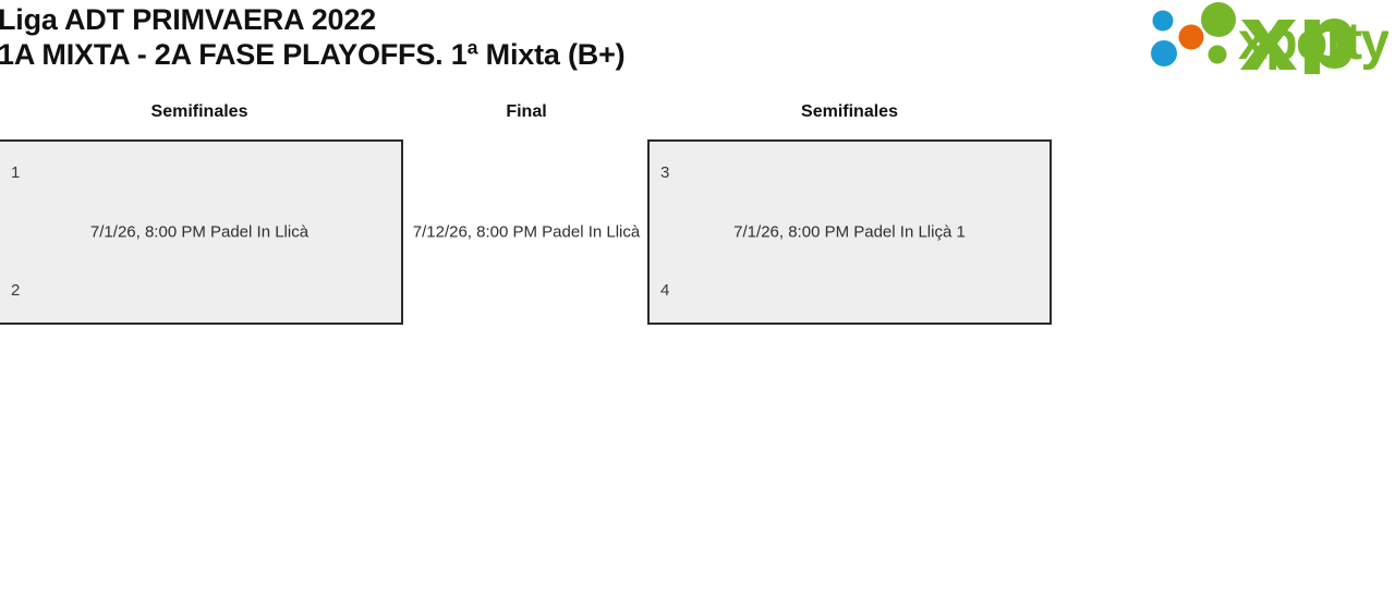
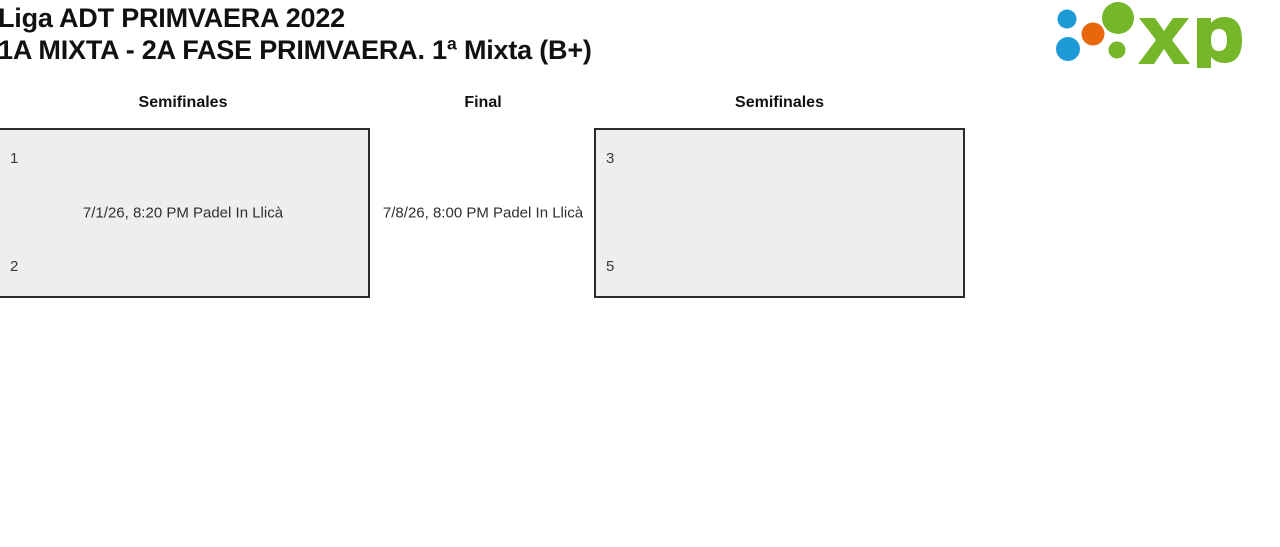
  Liga ADT PRIMVAERA 2022
- 1A MIXTA - 2A FASE PLAYOFFS. 1ª Mixta (B+)
+ 1A MIXTA - 2A FASE PRIMVAERA. 1ª Mixta (B+)
- xporty
  Semifinales
  1
- 7/1/26, 8:00 PM Padel In Llicà
+ 7/1/26, 8:20 PM Padel In Llicà
  2
  Final
- 7/12/26, 8:00 PM Padel In Llicà
+ 7/8/26, 8:00 PM Padel In Llicà
  Semifinales
  3
- 7/1/26, 8:00 PM Padel In Lliçà 1
- 4
+ 5
